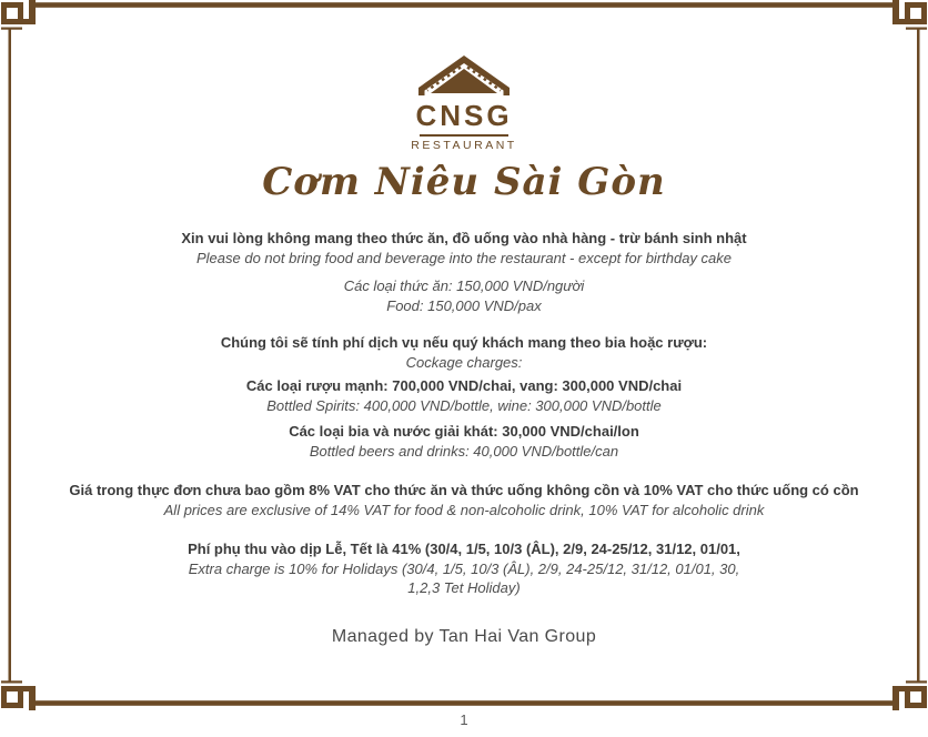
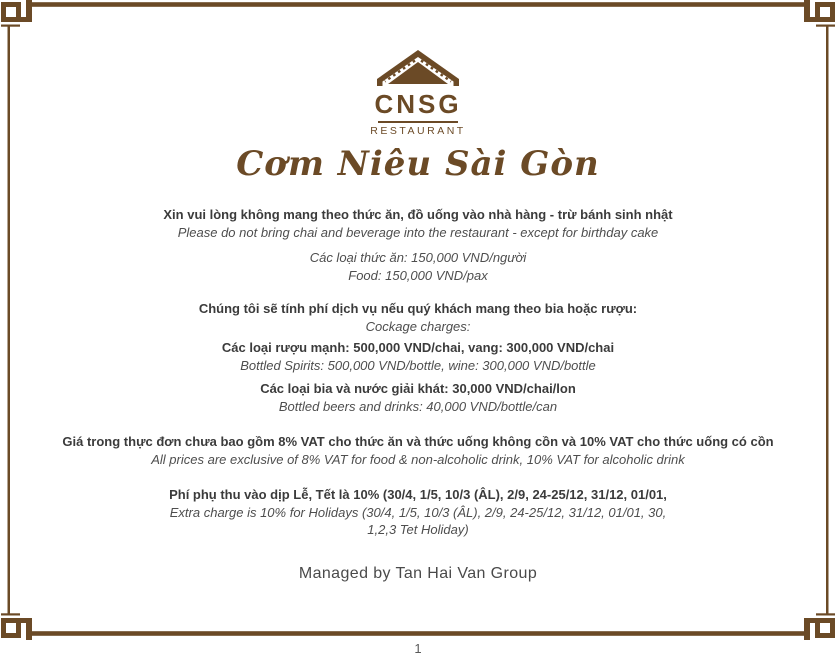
  CNSG
  RESTAURANT
  Cơm Niêu Sài Gòn
  Xin vui lòng không mang theo thức ăn, đồ uống vào nhà hàng - trừ bánh sinh nhật
- Please do not bring food and beverage into the restaurant - except for birthday cake
+ Please do not bring chai and beverage into the restaurant - except for birthday cake
  Các loại thức ăn: 150,000 VND/người
  Food: 150,000 VND/pax
  Chúng tôi sẽ tính phí dịch vụ nếu quý khách mang theo bia hoặc rượu:
  Cockage charges:
- Các loại rượu mạnh: 700,000 VND/chai, vang: 300,000 VND/chai
+ Các loại rượu mạnh: 500,000 VND/chai, vang: 300,000 VND/chai
- Bottled Spirits: 400,000 VND/bottle, wine: 300,000 VND/bottle
+ Bottled Spirits: 500,000 VND/bottle, wine: 300,000 VND/bottle
  Các loại bia và nước giải khát: 30,000 VND/chai/lon
  Bottled beers and drinks: 40,000 VND/bottle/can
  Giá trong thực đơn chưa bao gồm 8% VAT cho thức ăn và thức uống không cồn và 10% VAT cho thức uống có cồn
- All prices are exclusive of 14% VAT for food & non-alcoholic drink, 10% VAT for alcoholic drink
+ All prices are exclusive of 8% VAT for food & non-alcoholic drink, 10% VAT for alcoholic drink
- Phí phụ thu vào dịp Lễ, Tết là 41% (30/4, 1/5, 10/3 (ÂL), 2/9, 24-25/12, 31/12, 01/01,
+ Phí phụ thu vào dịp Lễ, Tết là 10% (30/4, 1/5, 10/3 (ÂL), 2/9, 24-25/12, 31/12, 01/01,
  Extra charge is 10% for Holidays (30/4, 1/5, 10/3 (ÂL), 2/9, 24-25/12, 31/12, 01/01, 30,
  1,2,3 Tet Holiday)
  Managed by Tan Hai Van Group
  1
